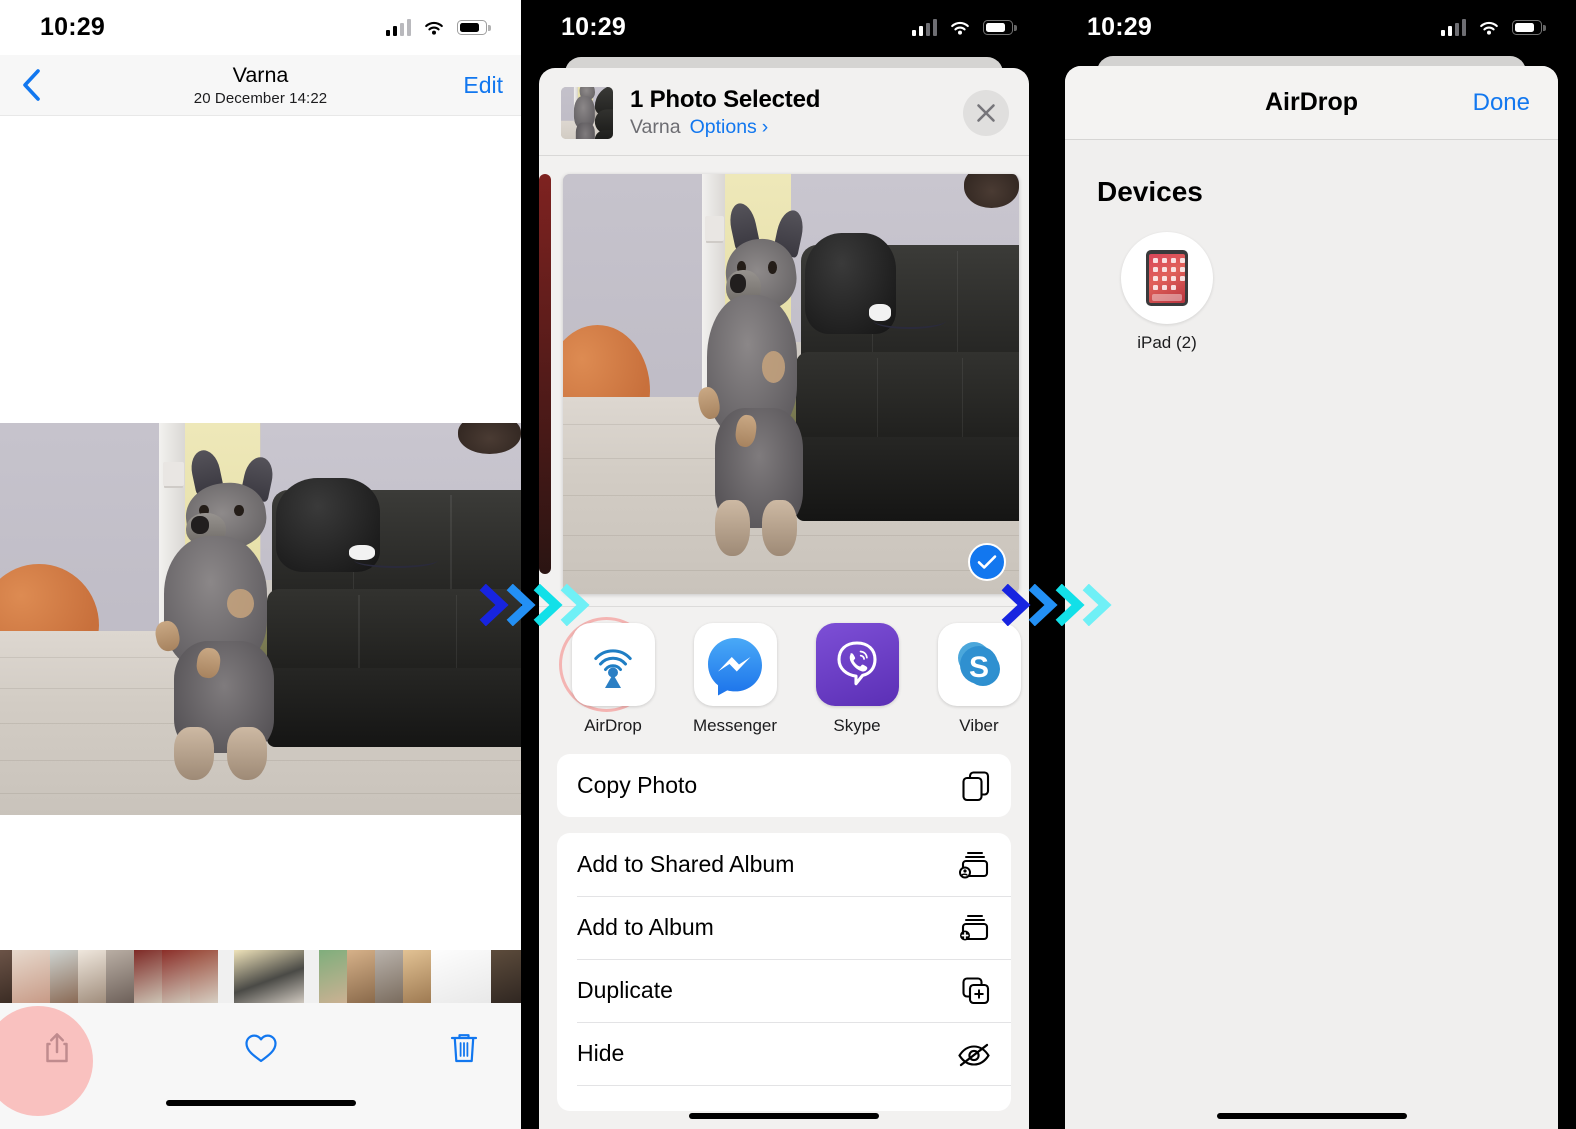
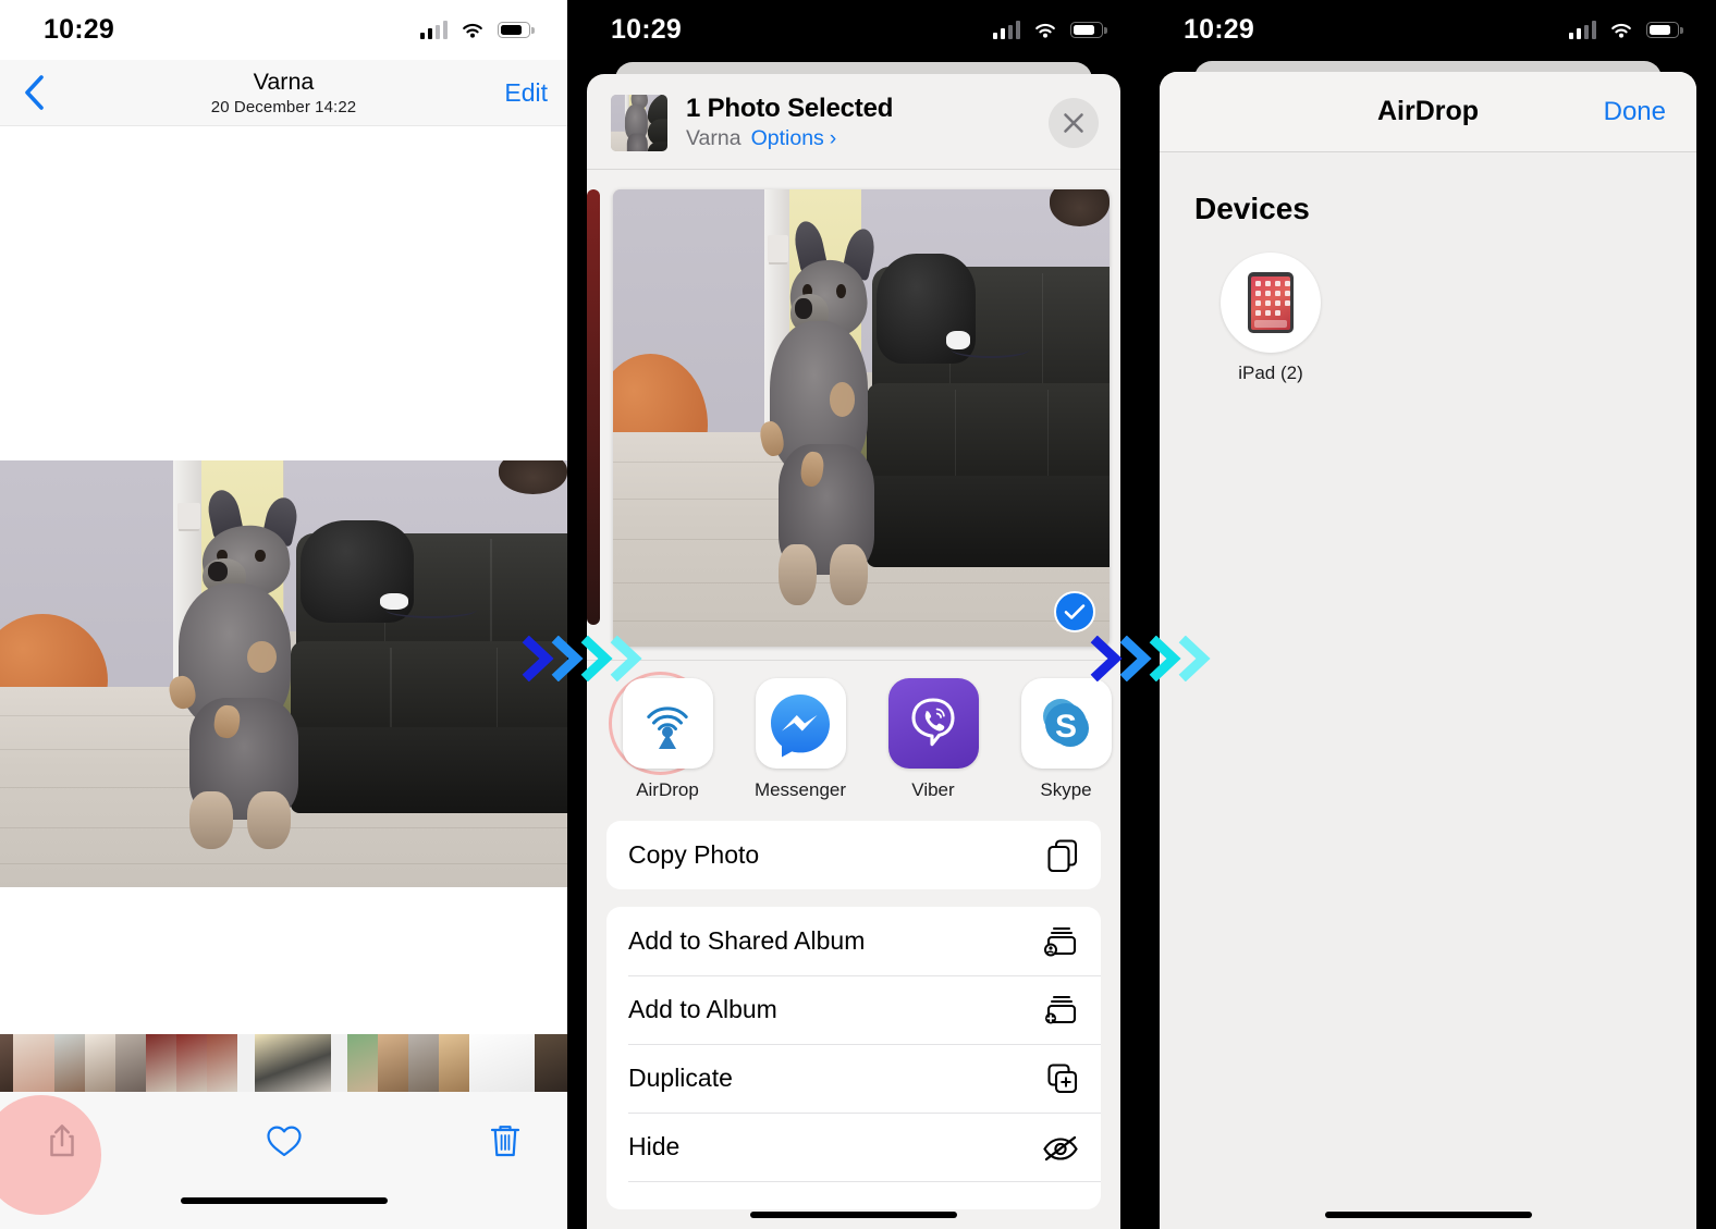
  10:29
  Varna
  20 December 14:22
  Edit
  10:29
  1 Photo Selected
  Varna Options ›
  AirDrop
  Messenger
- Skype
+ Viber
  S
- Viber
+ Skype
  Copy Photo
  Add to Shared Album
  Add to Album
  Duplicate
  Hide
  10:29
  AirDrop
  Done
  Devices
  iPad (2)
